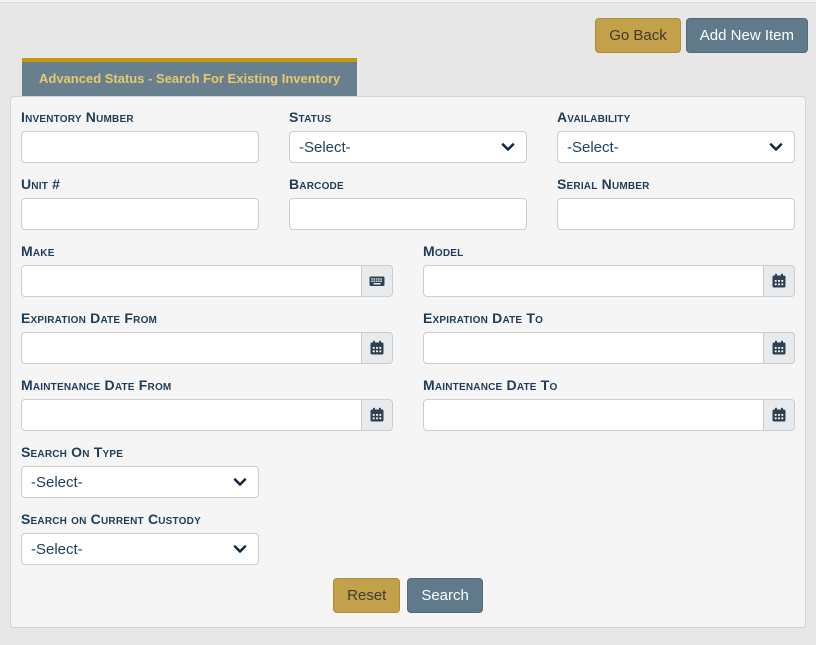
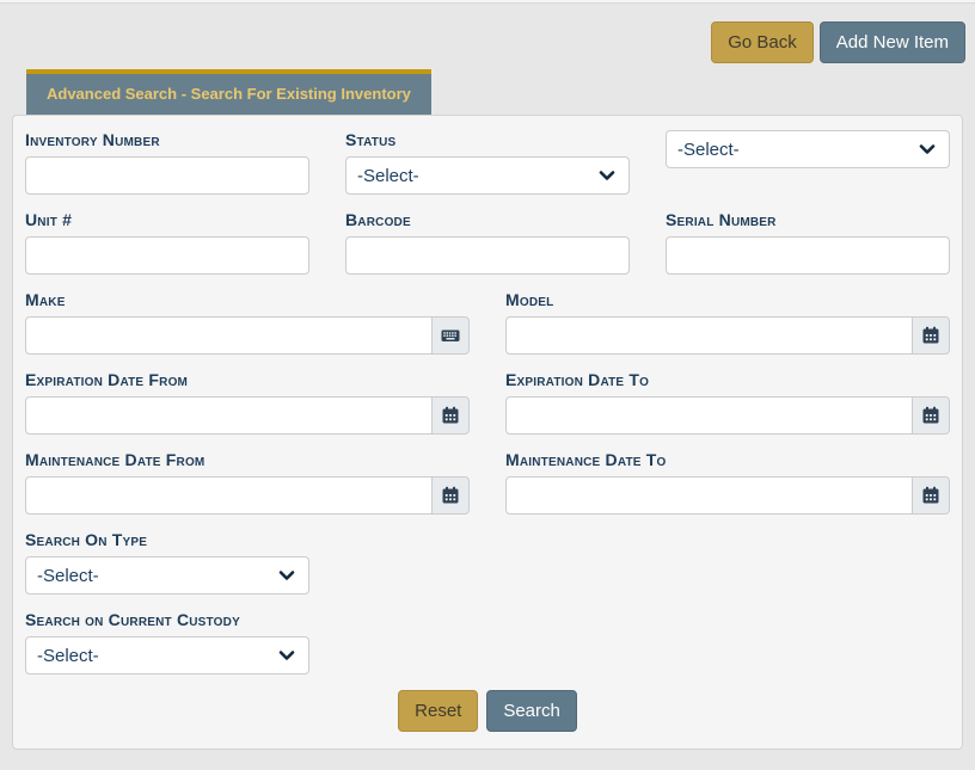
  Go Back
  Add New Item
- Advanced Status - Search For Existing Inventory
+ Advanced Search - Search For Existing Inventory
  Inventory Number
  Status
  -Select-
- Availability
  -Select-
  Unit #
  Barcode
  Serial Number
  Make
  Model
  Expiration Date From
  Expiration Date To
  Maintenance Date From
  Maintenance Date To
  Search On Type
  -Select-
  Search on Current Custody
  -Select-
  Reset
  Search
